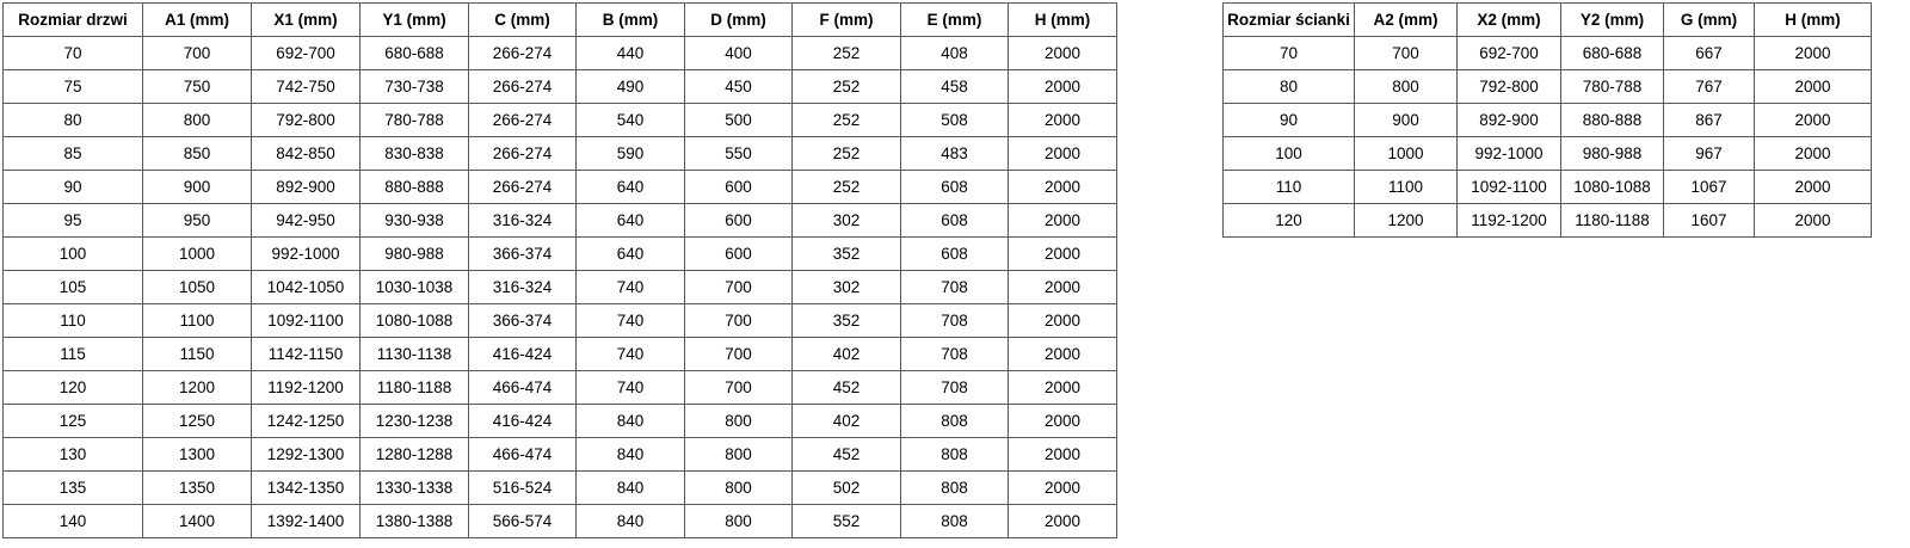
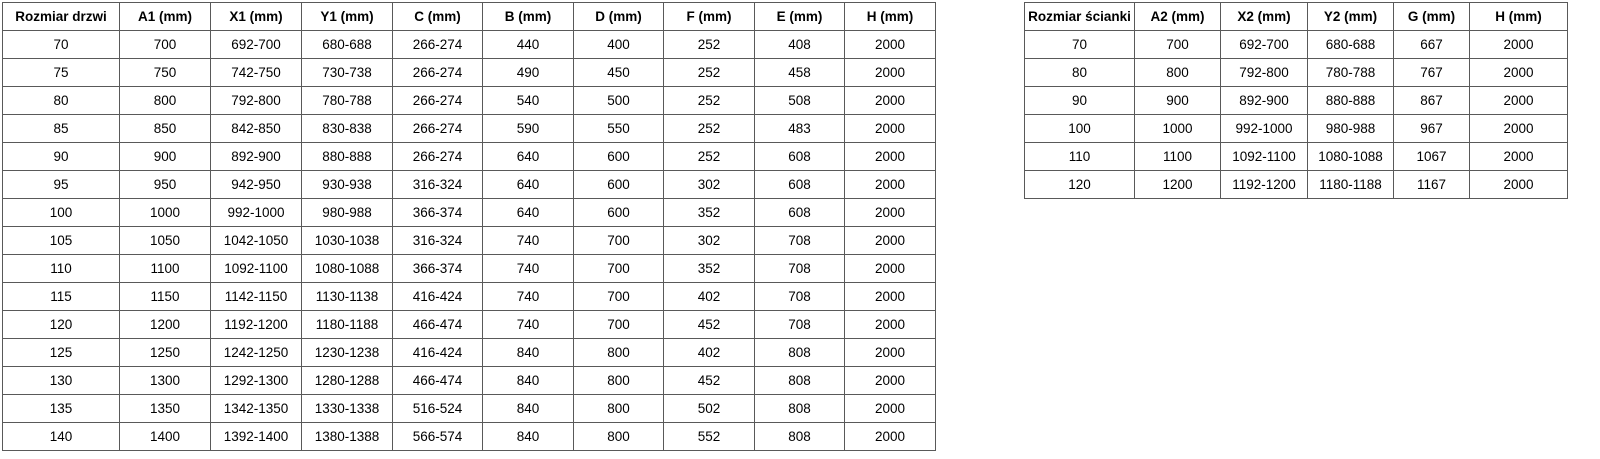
  Rozmiar drzwi	A1 (mm)	X1 (mm)	Y1 (mm)	C (mm)	B (mm)	D (mm)	F (mm)	E (mm)	H (mm)
  70	700	692-700	680-688	266-274	440	400	252	408	2000
  75	750	742-750	730-738	266-274	490	450	252	458	2000
  80	800	792-800	780-788	266-274	540	500	252	508	2000
  85	850	842-850	830-838	266-274	590	550	252	483	2000
  90	900	892-900	880-888	266-274	640	600	252	608	2000
  95	950	942-950	930-938	316-324	640	600	302	608	2000
  100	1000	992-1000	980-988	366-374	640	600	352	608	2000
  105	1050	1042-1050	1030-1038	316-324	740	700	302	708	2000
  110	1100	1092-1100	1080-1088	366-374	740	700	352	708	2000
  115	1150	1142-1150	1130-1138	416-424	740	700	402	708	2000
  120	1200	1192-1200	1180-1188	466-474	740	700	452	708	2000
  125	1250	1242-1250	1230-1238	416-424	840	800	402	808	2000
  130	1300	1292-1300	1280-1288	466-474	840	800	452	808	2000
  135	1350	1342-1350	1330-1338	516-524	840	800	502	808	2000
  140	1400	1392-1400	1380-1388	566-574	840	800	552	808	2000
  Rozmiar ścianki	A2 (mm)	X2 (mm)	Y2 (mm)	G (mm)	H (mm)
  70	700	692-700	680-688	667	2000
  80	800	792-800	780-788	767	2000
  90	900	892-900	880-888	867	2000
  100	1000	992-1000	980-988	967	2000
  110	1100	1092-1100	1080-1088	1067	2000
- 120	1200	1192-1200	1180-1188	1607	2000
+ 120	1200	1192-1200	1180-1188	1167	2000
